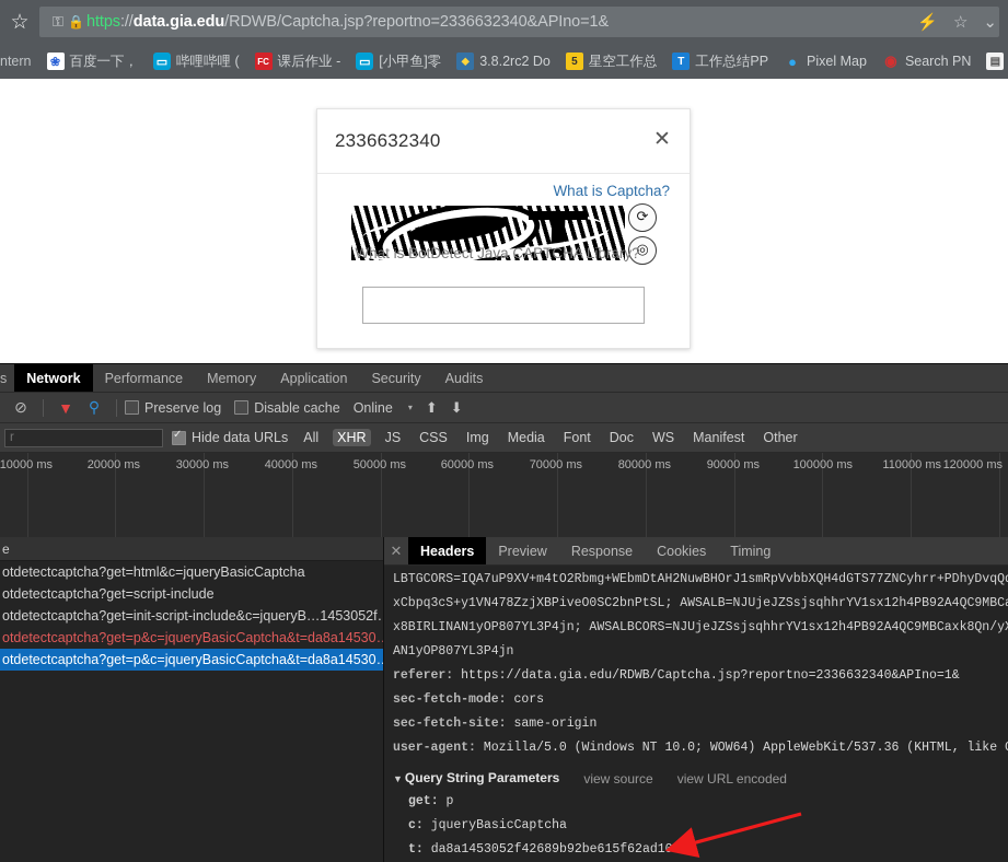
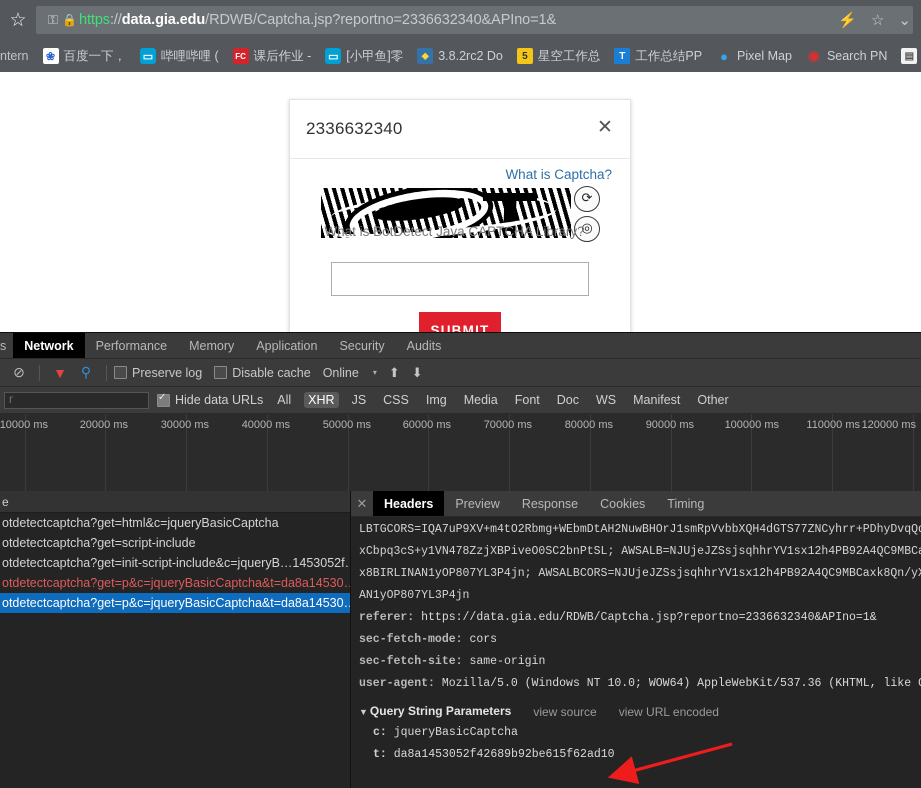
  ☆
  ⚿
  🔒
  https://data.gia.edu/RDWB/Captcha.jsp?reportno=2336632340&APIno=1&
  ⚡
  ☆
  ⌄
  ntern
  ❀
  百度一下，
  ▭
  哔哩哔哩 (
  FC
  课后作业 -
  ▭
  [小甲鱼]零
  ⬥
  3.8.2rc2 Do
  5
  星空工作总
  T
  工作总结PP
  ●
  Pixel Map
  ◉
  Search PN
  ▤
  2336632340
  ✕
  What is Captcha?
  ⟳
  ◎
  What is BotDetect Java CAPTCHA Library?
+ SUBMIT
  s
  Network
  Performance
  Memory
  Application
  Security
  Audits
  ⊘
  ▼
  ⚲
  Preserve log
  Disable cache
  Online
  ▾
  ⬆
  ⬇
  r
  Hide data URLs
  All
  XHR
  JS
  CSS
  Img
  Media
  Font
  Doc
  WS
  Manifest
  Other
  10000 ms
  20000 ms
  30000 ms
  40000 ms
  50000 ms
  60000 ms
  70000 ms
  80000 ms
  90000 ms
  100000 ms
  110000 ms
  120000 ms
  e
  otdetectcaptcha?get=html&c=jqueryBasicCaptcha
  otdetectcaptcha?get=script-include
  otdetectcaptcha?get=init-script-include&c=jqueryB…1453052f
  otdetectcaptcha?get=p&c=jqueryBasicCaptcha&t=da8a14530…
  otdetectcaptcha?get=p&c=jqueryBasicCaptcha&t=da8a14530…
  ✕
  Headers
  Preview
  Response
  Cookies
  Timing
  LBTGCORS=IQA7uP9XV+m4tO2Rbmg+WEbmDtAH2NuwBHOrJ1smRpVvbbXQH4dGTS77ZNCyhrr+PDhyDvqQ
  xCbpq3cS+y1VN478ZzjXBPiveO0SC2bnPtSL; AWSALB=NJUjeJZSsjsqhhrYV1sx12h4PB92A4QC9MBC
  x8BIRLINAN1yOP807YL3P4jn; AWSALBCORS=NJUjeJZSsjsqhhrYV1sx12h4PB92A4QC9MBCaxk8Qn/y
  AN1yOP807YL3P4jn
  referer: https://data.gia.edu/RDWB/Captcha.jsp?reportno=2336632340&APIno=1&
  sec-fetch-mode: cors
  sec-fetch-site: same-origin
  user-agent: Mozilla/5.0 (Windows NT 10.0; WOW64) AppleWebKit/537.36 (KHTML, like
  ▼ Query String Parameters
  view source
  view URL encoded
- get: p
  c: jqueryBasicCaptcha
  t: da8a1453052f42689b92be615f62ad10
